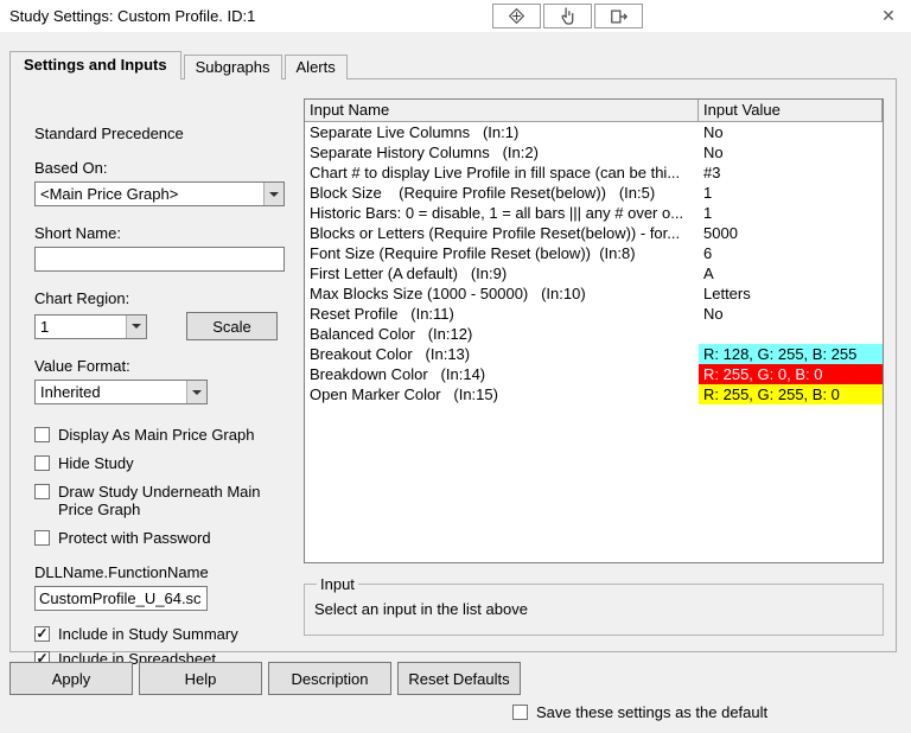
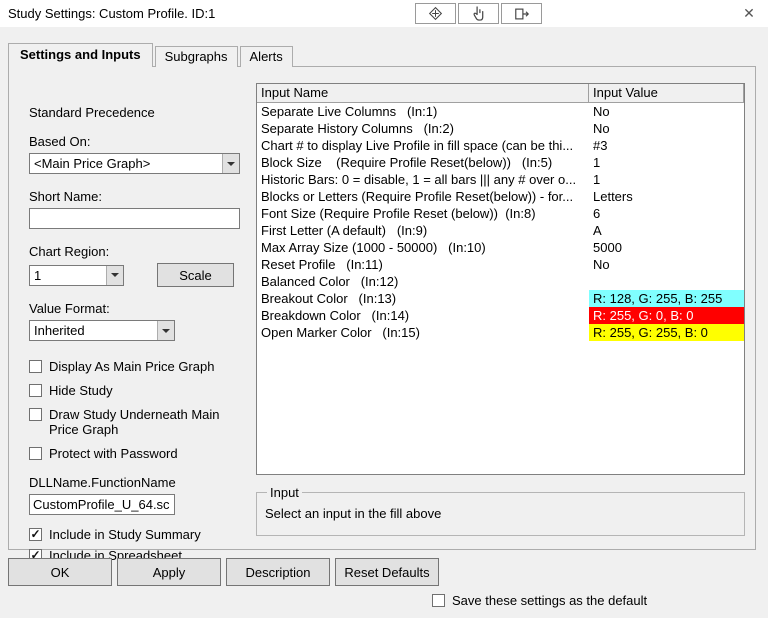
  Study Settings: Custom Profile. ID:1
  ✕
  Settings and Inputs
  Subgraphs
  Alerts
  Standard Precedence
  Based On:
  <Main Price Graph>
  Short Name:
  Chart Region:
  1
  Scale
  Value Format:
  Inherited
  Display As Main Price Graph
  Hide Study
  Draw Study Underneath Main Price Graph
  Protect with Password
  DLLName.FunctionName
  CustomProfile_U_64.sc
  Include in Study Summary
  Include in Spreadsheet
  Input Name
  Input Value
  Separate Live Columns (In:1)
  No
  Separate History Columns (In:2)
  No
  Chart # to display Live Profile in fill space (can be thi...
  #3
  Block Size (Require Profile Reset(below)) (In:5)
  1
  Historic Bars: 0 = disable, 1 = all bars ||| any # over o...
  1
  Blocks or Letters (Require Profile Reset(below)) - for...
- 5000
+ Letters
  Font Size (Require Profile Reset (below)) (In:8)
  6
  First Letter (A default) (In:9)
  A
- Max Blocks Size (1000 - 50000) (In:10)
+ Max Array Size (1000 - 50000) (In:10)
- Letters
+ 5000
  Reset Profile (In:11)
  No
  Balanced Color (In:12)
  Breakout Color (In:13)
  R: 128, G: 255, B: 255
  Breakdown Color (In:14)
  R: 255, G: 0, B: 0
  Open Marker Color (In:15)
  R: 255, G: 255, B: 0
  Input
- Select an input in the list above
+ Select an input in the fill above
+ OK
  Apply
- Help
  Description
  Reset Defaults
  Save these settings as the default
